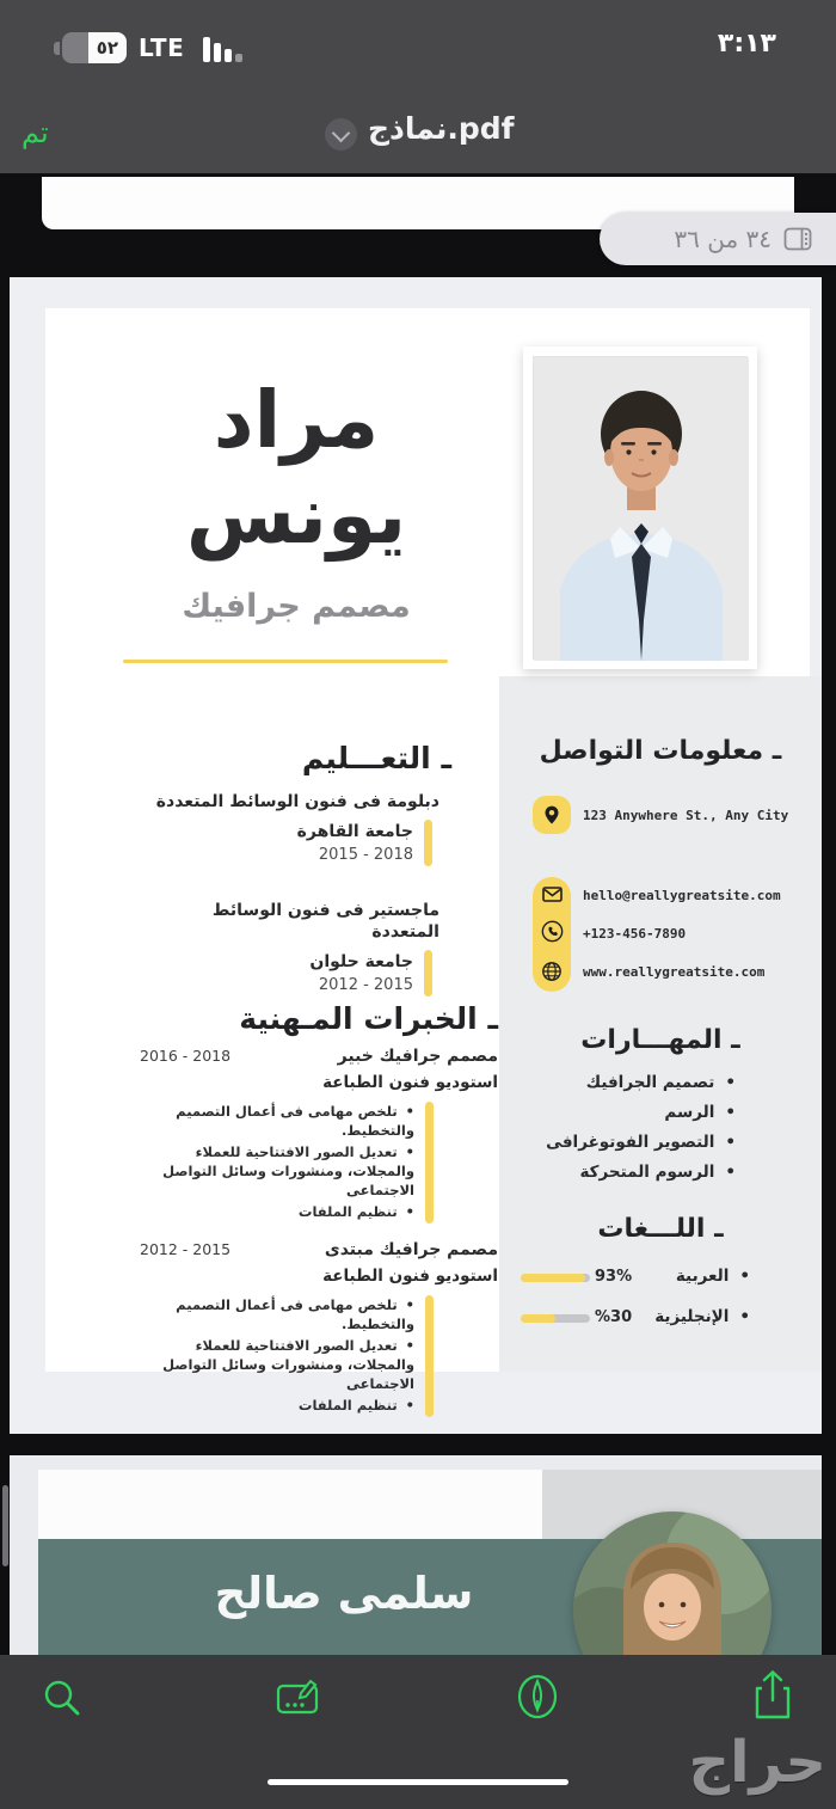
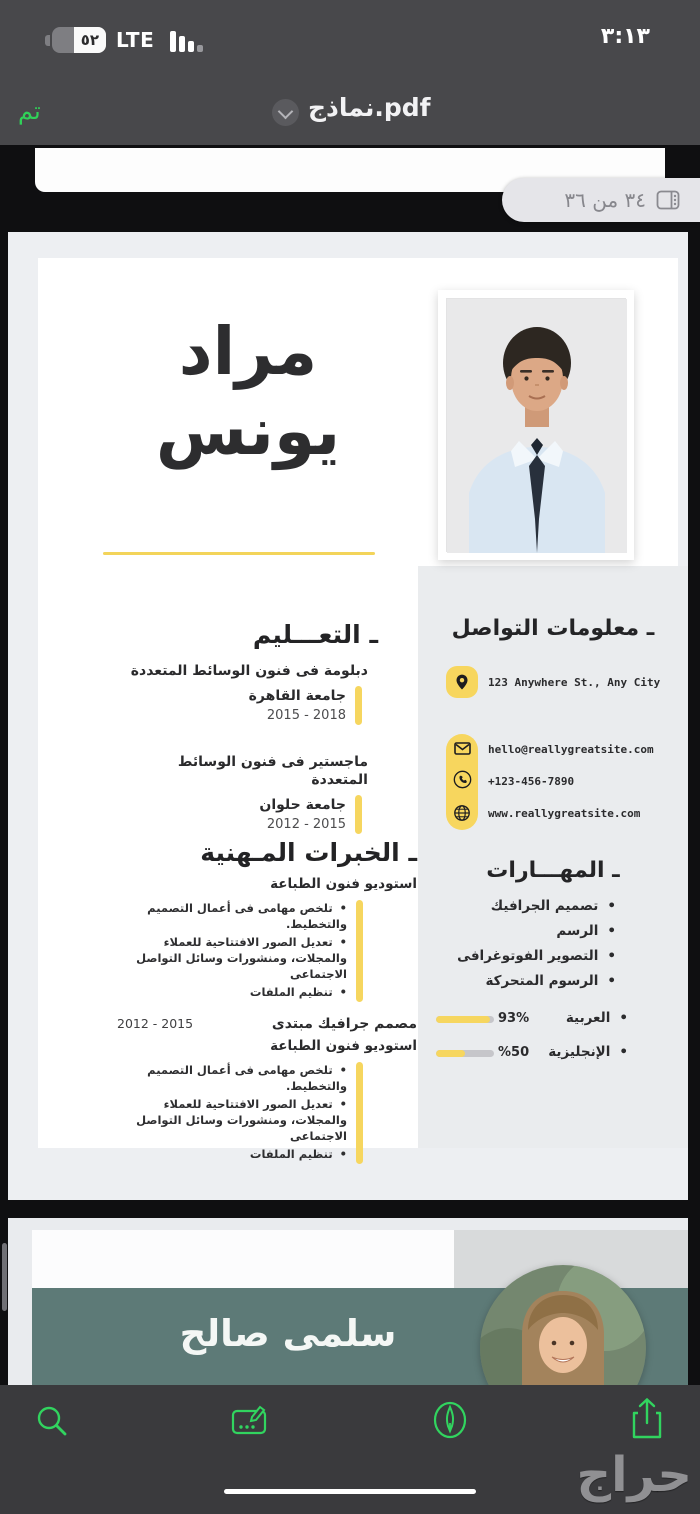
  ٣:١٣
  ٥٢
  LTE
  تم
  نماذج.pdf
  ٣٤ من ٣٦
  ـ معلومات التواصل
  123 Anywhere St., Any City
  hello@reallygreatsite.com
  +123-456-7890
  www.reallygreatsite.com
  ـ المهـــارات
  تصميم الجرافيك
  الرسم
  التصوير الفوتوغرافى
  الرسوم المتحركة
- ـ اللـــغات
  العربية
  93%
  الإنجليزية
- %30
+ %50
  مراد
  يونس
- مصمم جرافيك
  ـ التعـــليم
  دبلومة فى فنون الوسائط المتعددة
  جامعة القاهرة
  2015 - 2018
  ماجستير فى فنون الوسائط المتعددة
  جامعة حلوان
  2012 - 2015
  ـ الخبرات المـهنية
- مصمم جرافيك خبير
- 2016 - 2018
  استوديو فنون الطباعة
  تلخص مهامى فى أعمال التصميم والتخطيط.
  تعديل الصور الافتتاحية للعملاء والمجلات، ومنشورات وسائل التواصل الاجتماعى
  تنظيم الملفات
  مصمم جرافيك مبتدى
  2012 - 2015
  استوديو فنون الطباعة
  تلخص مهامى فى أعمال التصميم والتخطيط.
  تعديل الصور الافتتاحية للعملاء والمجلات، ومنشورات وسائل التواصل الاجتماعى
  تنظيم الملفات
  سلمى صالح
  حراج
